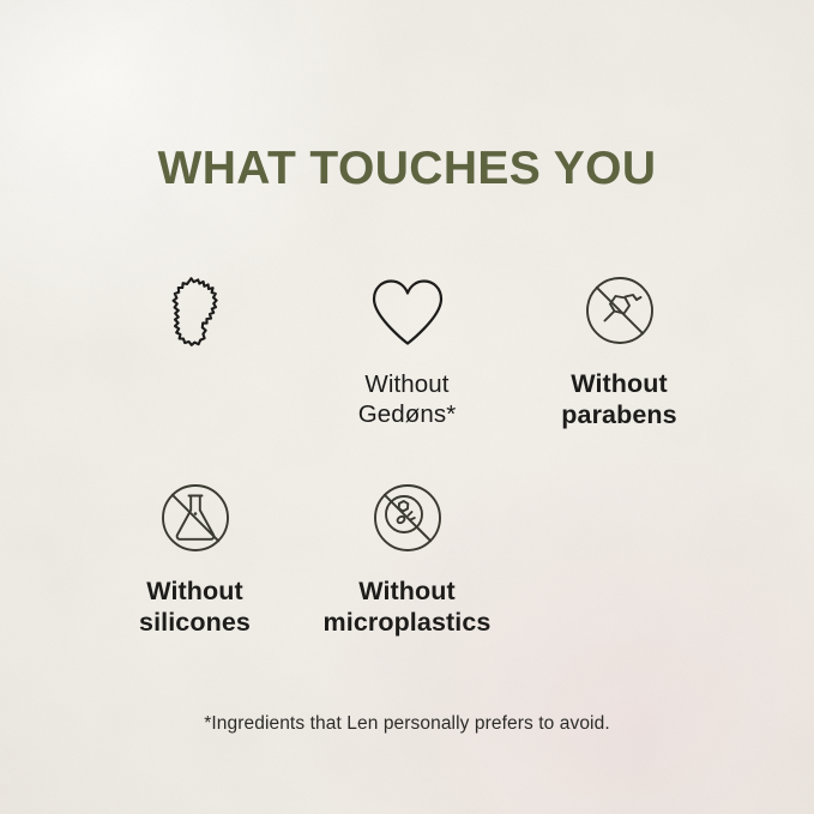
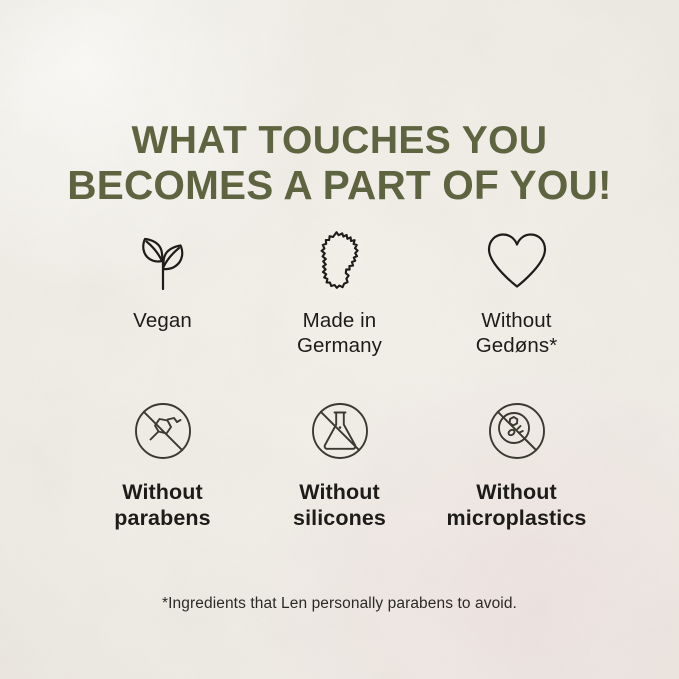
  WHAT TOUCHES YOU
+ BECOMES A PART OF YOU!
+ Vegan
+ Made in
+ Germany
  Without
  Gedøns*
  Without
  parabens
  Without
  silicones
  Without
  microplastics
- *Ingredients that Len personally prefers to avoid.
+ *Ingredients that Len personally parabens to avoid.
